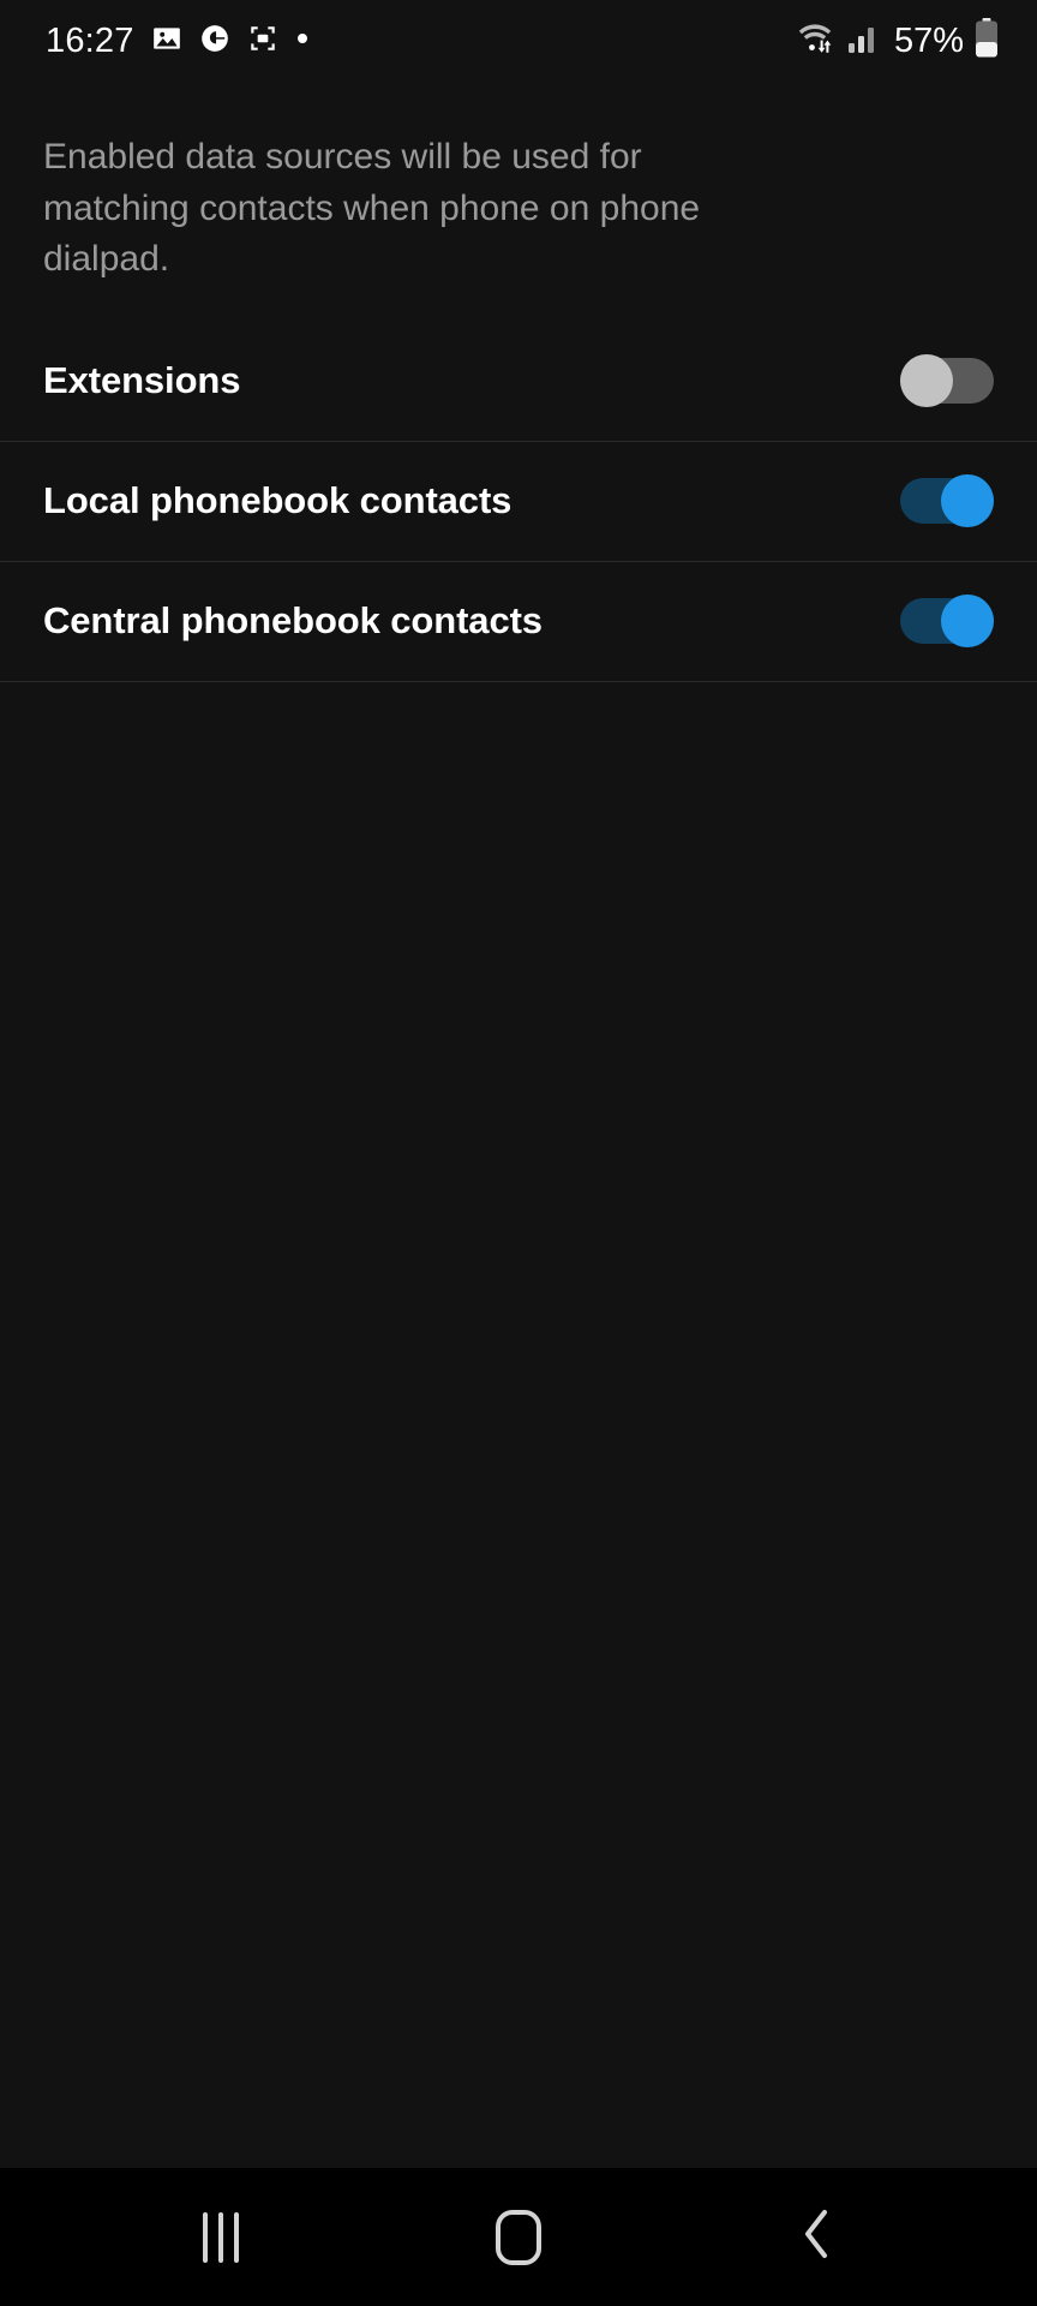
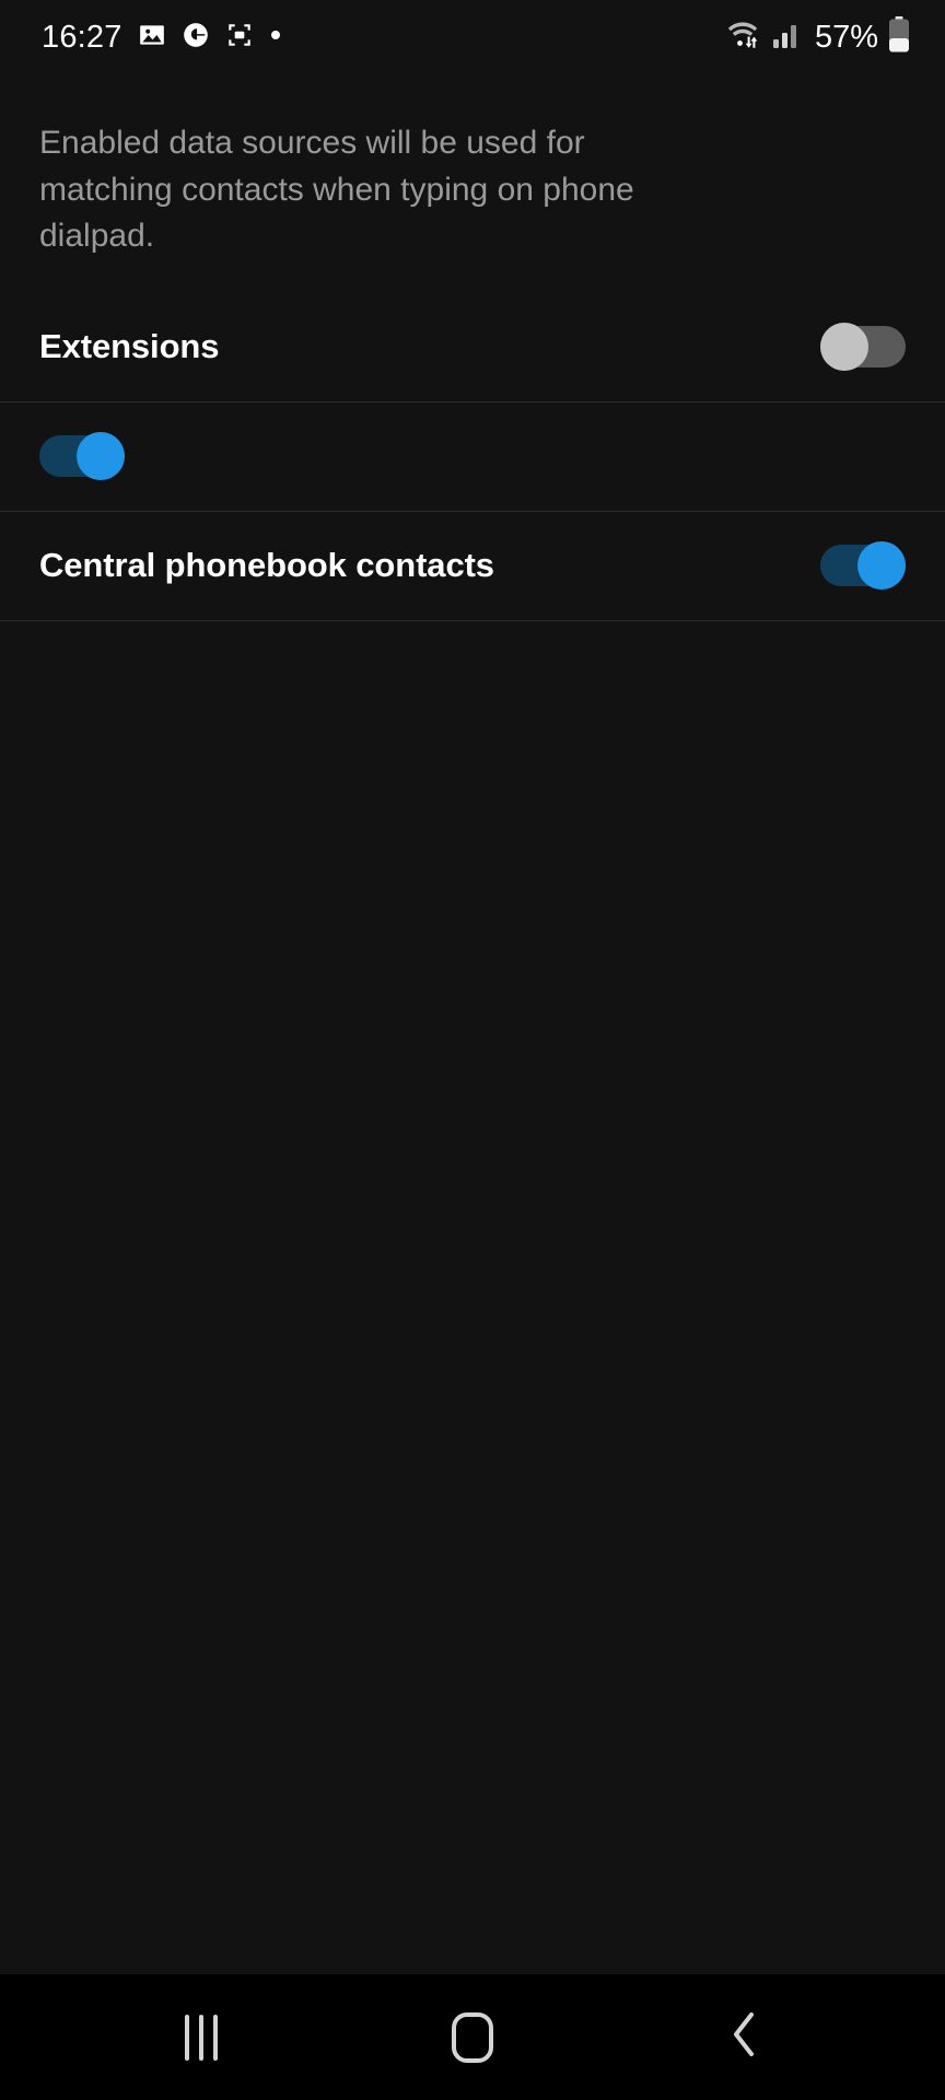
  16:27
  57%
- Enabled data sources will be used for matching contacts when phone on phone dialpad.
+ Enabled data sources will be used for matching contacts when typing on phone dialpad.
  Extensions
- Local phonebook contacts
  Central phonebook contacts
